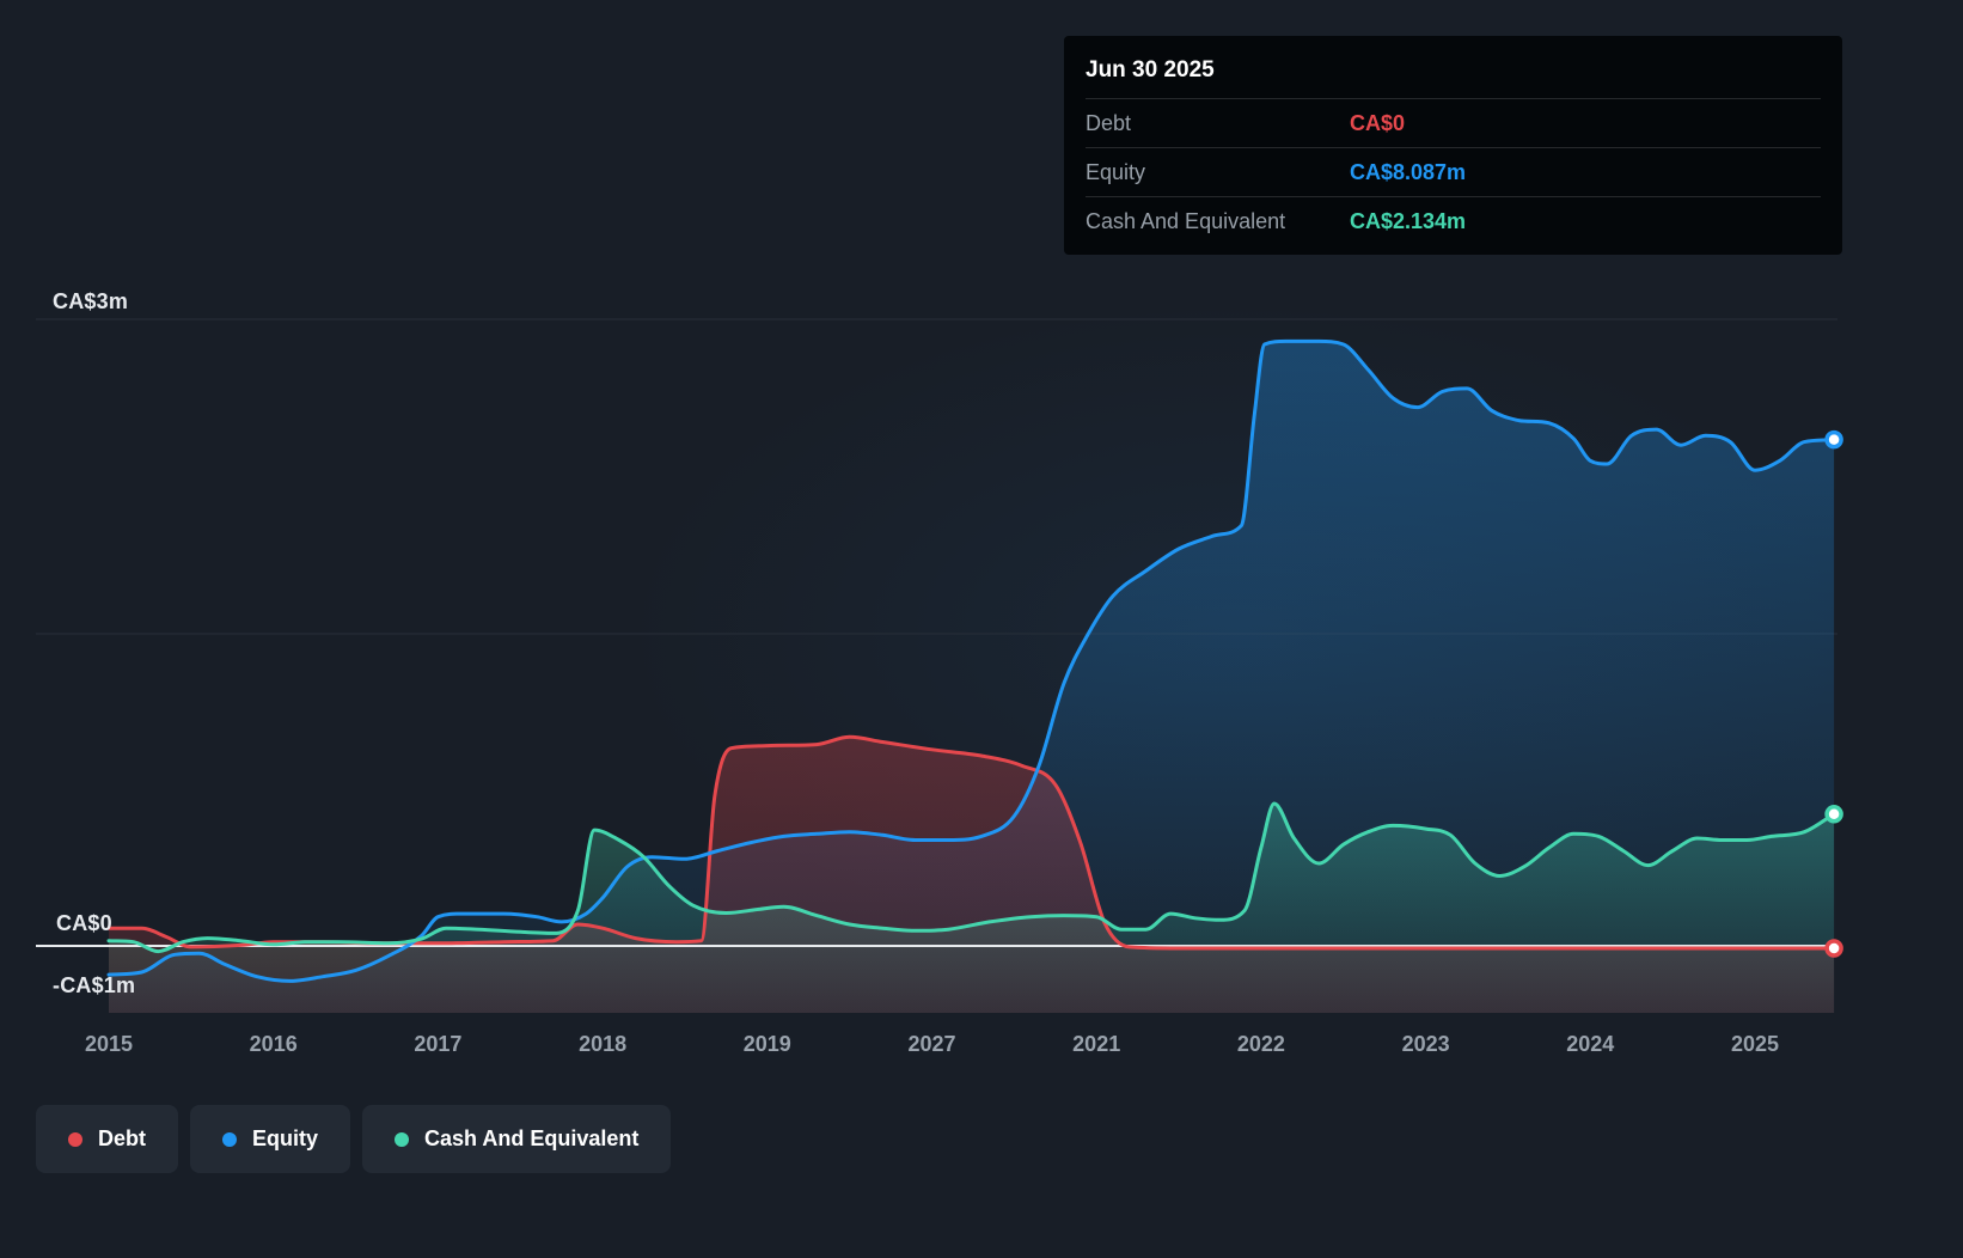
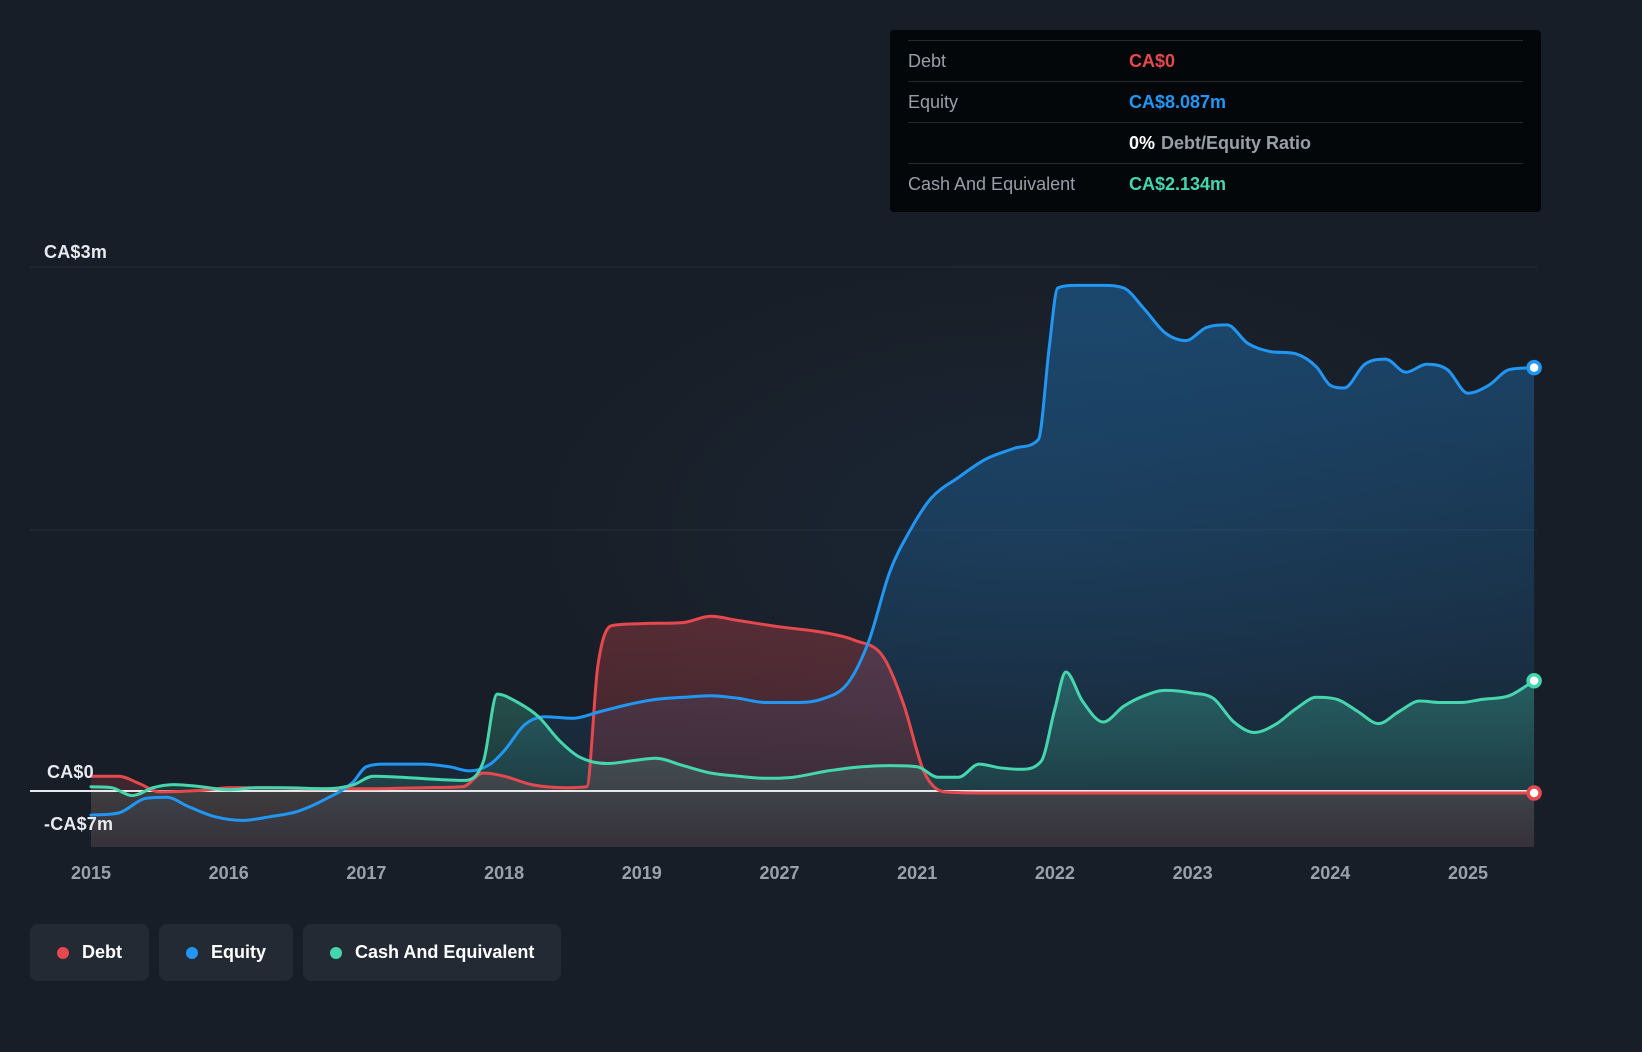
  2015
  2016
  2017
  2018
  2019
  2027
  2021
  2022
  2023
  2024
  2025
  CA$3m
  CA$0
- -CA$1m
+ -CA$7m
- Jun 30 2025
  Debt
  CA$0
  Equity
  CA$8.087m
+ 0% Debt/Equity Ratio
  Cash And Equivalent
  CA$2.134m
  Debt
  Equity
  Cash And Equivalent
